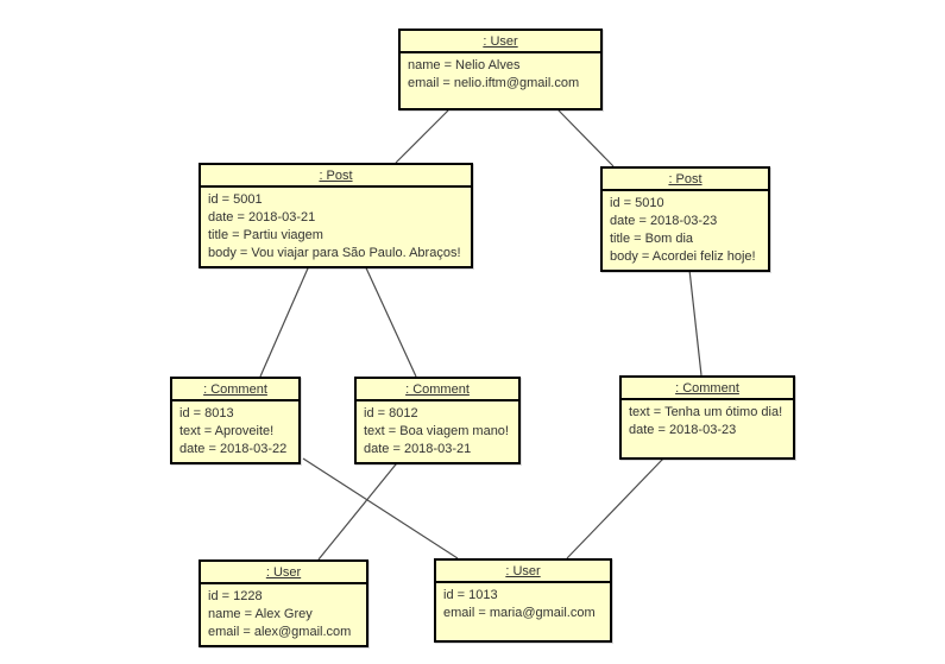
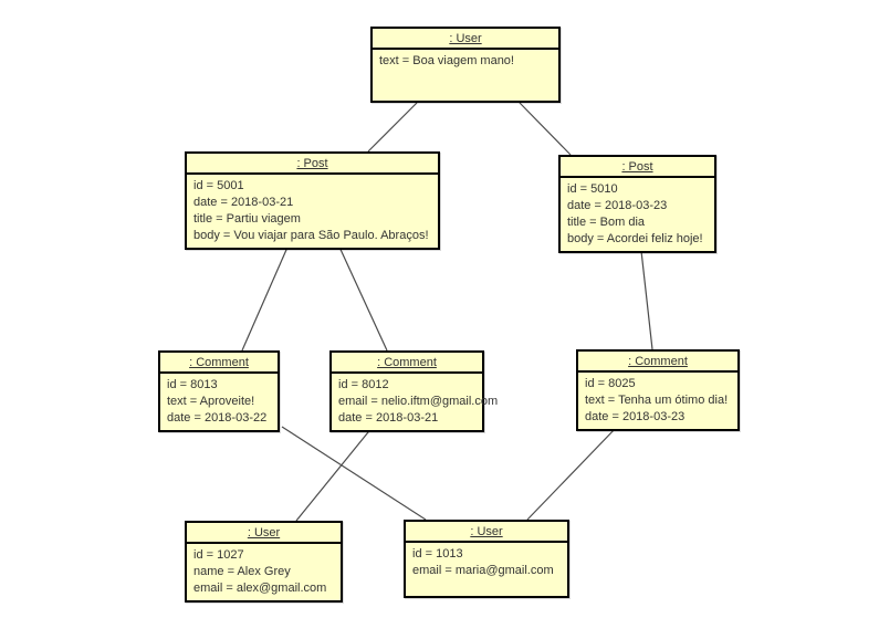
  : User
- name = Nelio Alves
- email = nelio.iftm@gmail.com
+ text = Boa viagem mano!
  : Post
  id = 5001
  date = 2018-03-21
  title = Partiu viagem
  body = Vou viajar para São Paulo. Abraços!
  : Post
  id = 5010
  date = 2018-03-23
  title = Bom dia
  body = Acordei feliz hoje!
  : Comment
  id = 8013
  text = Aproveite!
  date = 2018-03-22
  : Comment
  id = 8012
- text = Boa viagem mano!
+ email = nelio.iftm@gmail.com
  date = 2018-03-21
  : Comment
+ id = 8025
  text = Tenha um ótimo dia!
  date = 2018-03-23
  : User
- id = 1228
+ id = 1027
  name = Alex Grey
  email = alex@gmail.com
  : User
  id = 1013
  email = maria@gmail.com
